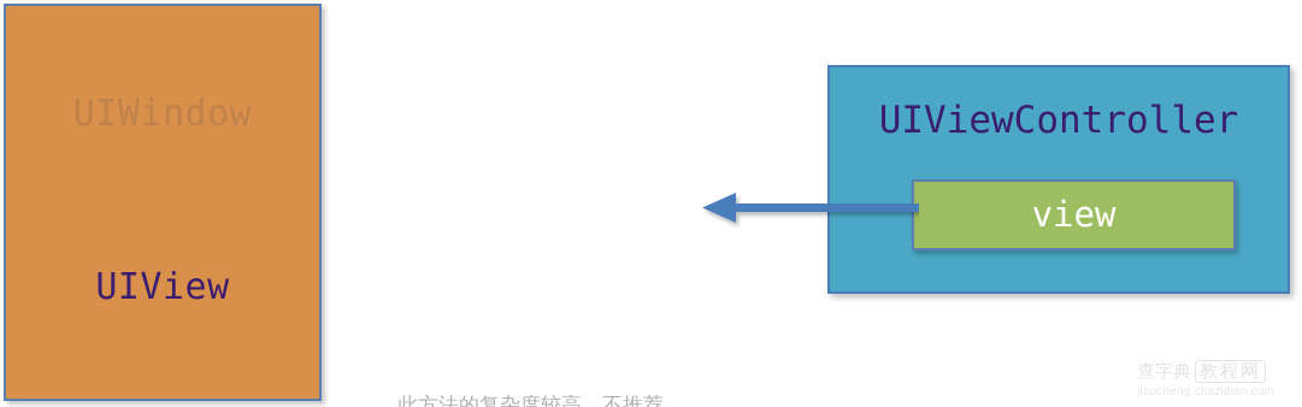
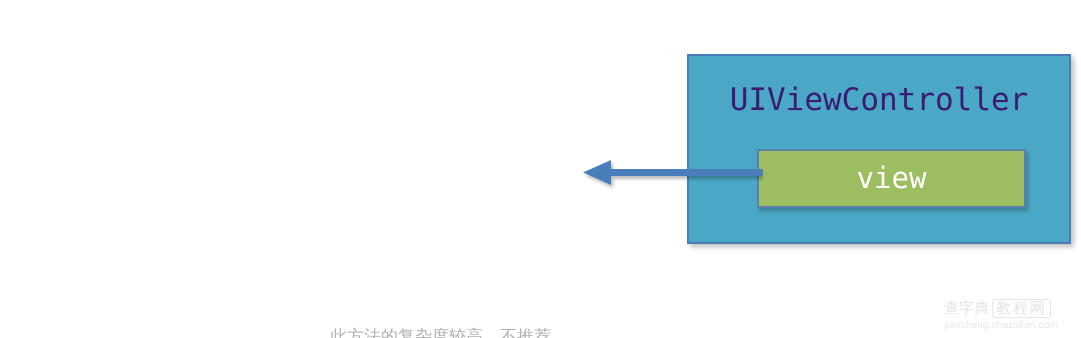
- UIWindow
- UIView
  UIViewController
  view
  此方法的复杂度较高，不推荐
  查字典
  教程网
  jiaocheng.chazidian.com
